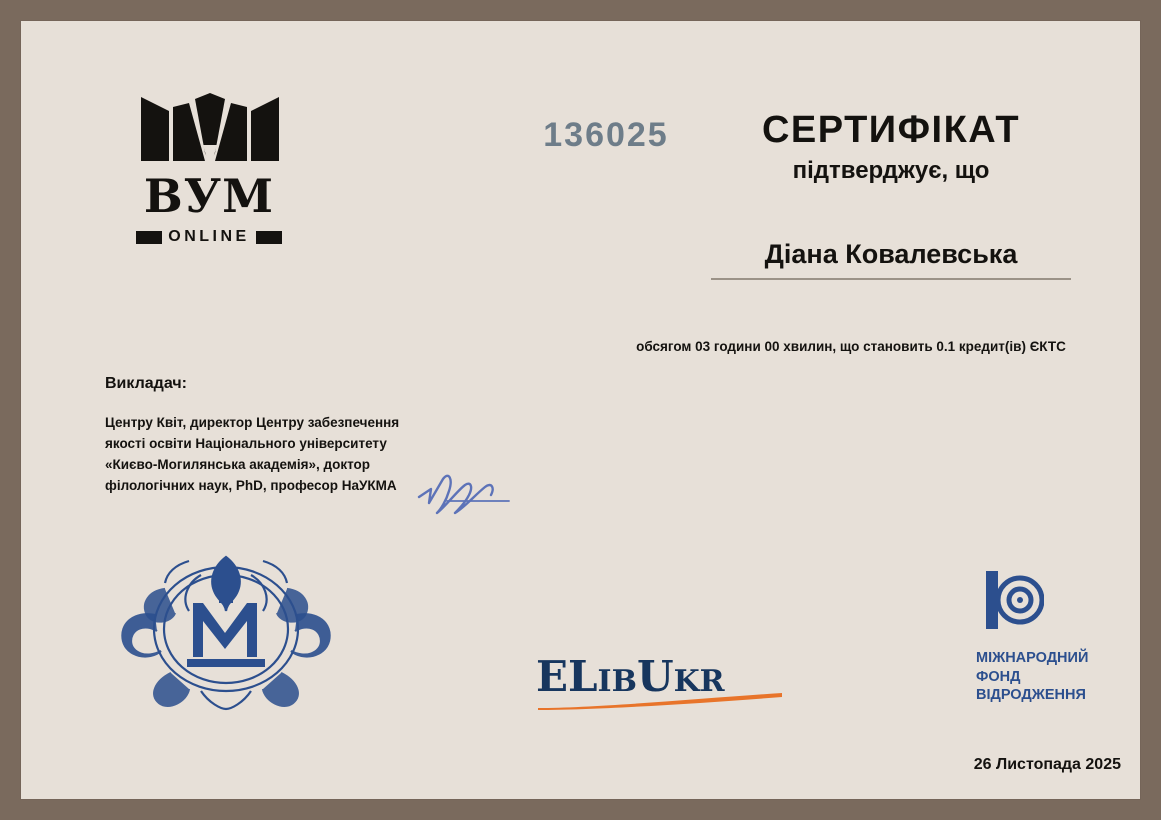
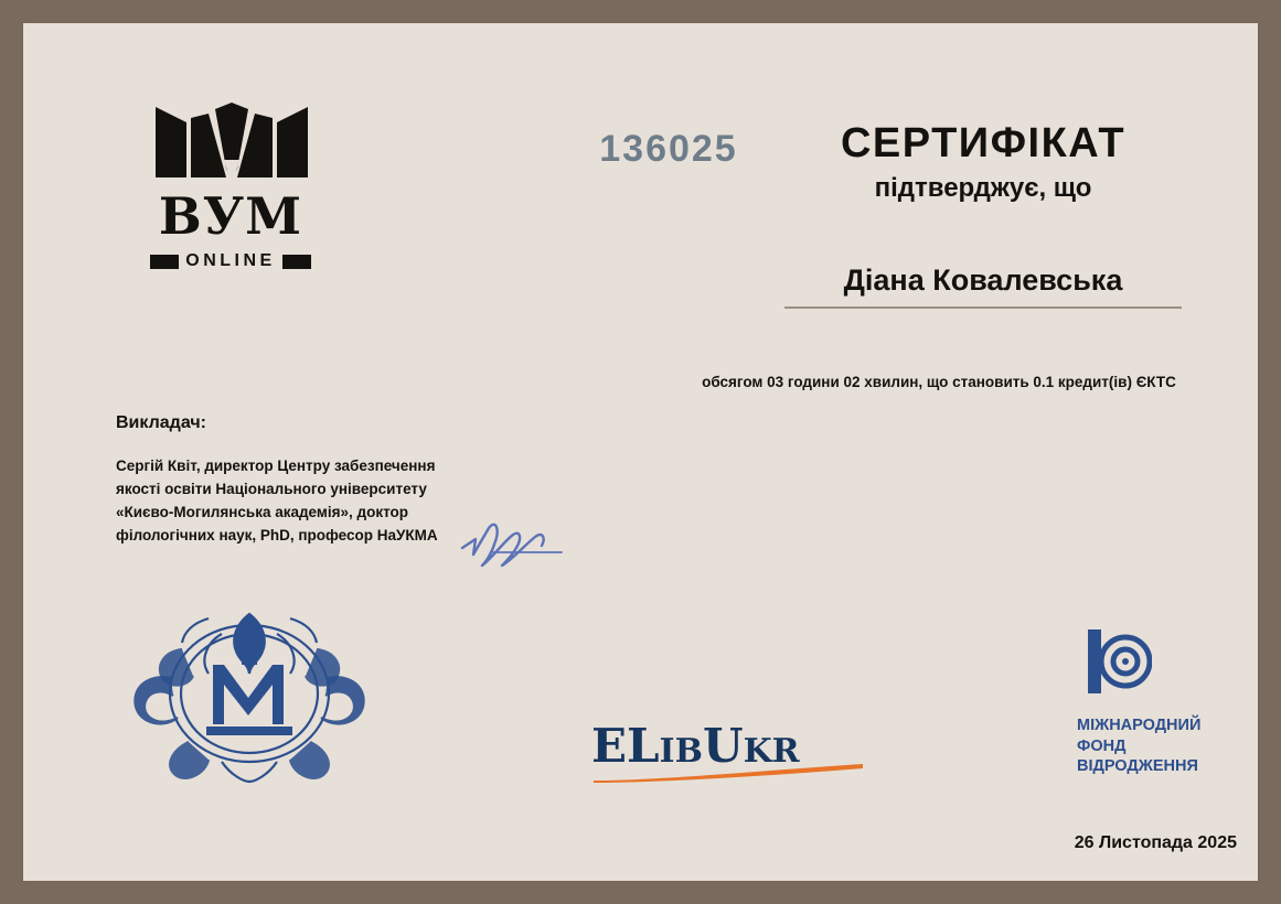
  ВУМ
  ONLINE
  136025
  СЕРТИФІКАТ
  підтверджує, що
  Діана Ковалевська
- обсягом 03 години 00 хвилин, що становить 0.1 кредит(ів) ЄКТС
+ обсягом 03 години 02 хвилин, що становить 0.1 кредит(ів) ЄКТС
  Викладач:
- Центру Квіт, директор Центру забезпечення якості освіти Національного університету «Києво-Могилянська академія», доктор філологічних наук, PhD, професор НаУКМА
+ Сергій Квіт, директор Центру забезпечення якості освіти Національного університету «Києво-Могилянська академія», доктор філологічних наук, PhD, професор НаУКМА
  ELIBUKR
  МІЖНАРОДНИЙ
  ФОНД
  ВІДРОДЖЕННЯ
  26 Листопада 2025
